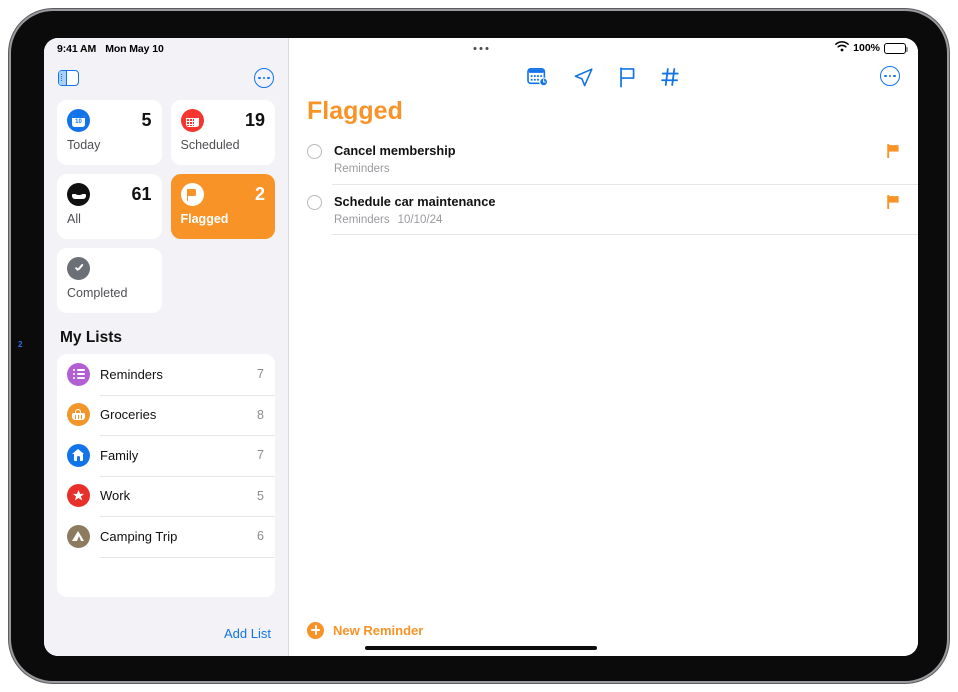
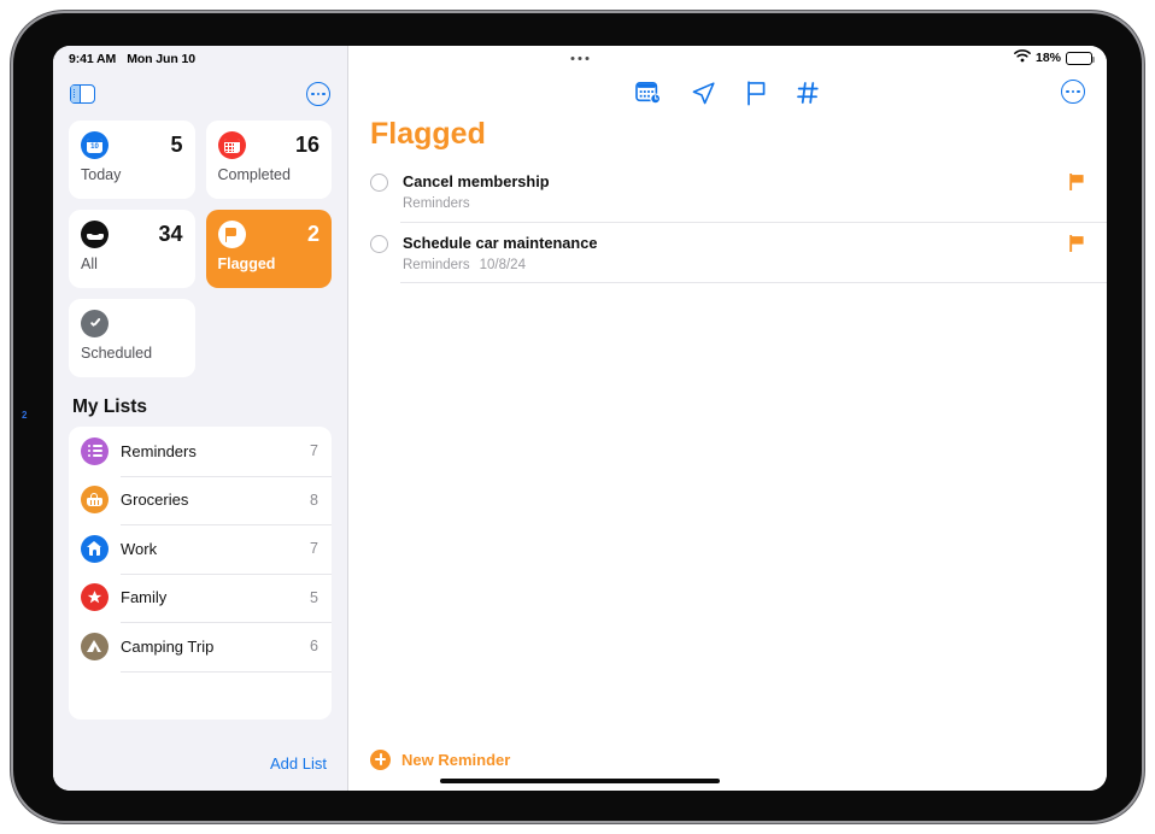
  5
  Today
- 19
+ 16
- Scheduled
+ Completed
- 61
+ 34
  All
  2
  Flagged
- Completed
+ Scheduled
  My Lists
  Reminders
  7
  Groceries
  8
- Family
+ Work
  7
- Work
+ Family
  5
  Camping Trip
  6
  Add List
  Flagged
  Cancel membership
  Reminders
  Schedule car maintenance
  Reminders
- 10/10/24
+ 10/8/24
  New Reminder
  9:41 AM
- Mon May 10
+ Mon Jun 10
- 100%
+ 18%
  2
